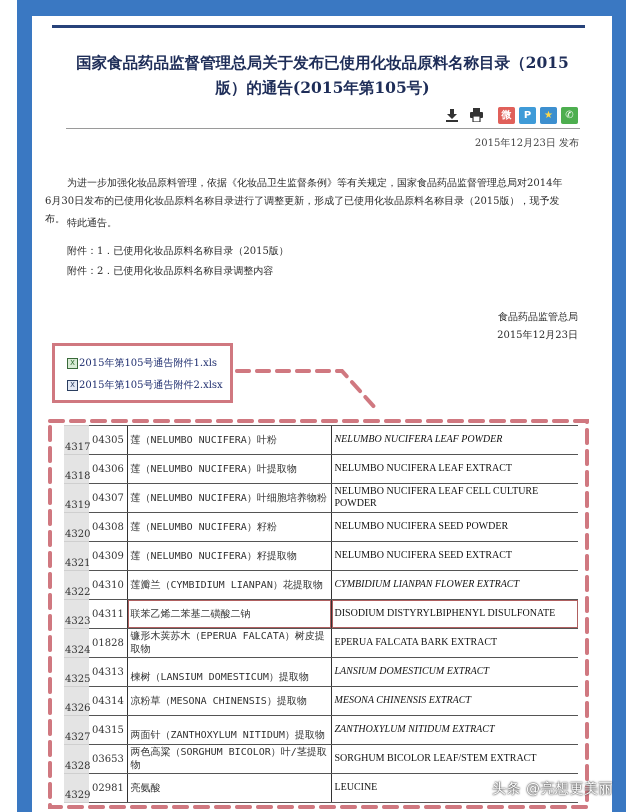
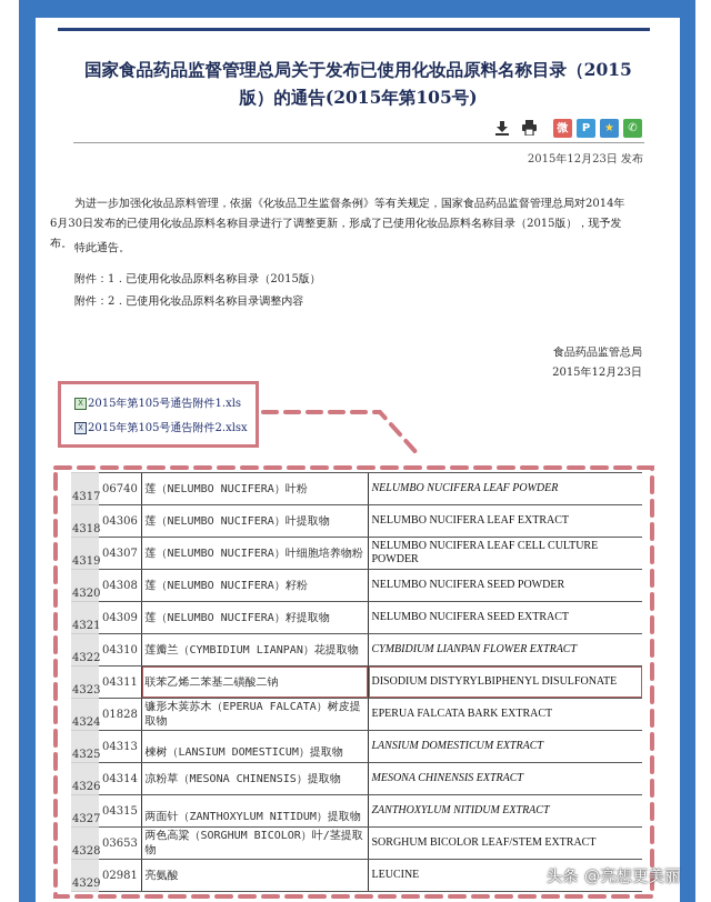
  国家食品药品监督管理总局关于发布已使用化妆品原料名称目录（2015
  版）的通告(2015年第105号)
  微
  P
  ★
  ✆
  2015年12月23日 发布
  为进一步加强化妆品原料管理，依据《化妆品卫生监督条例》等有关规定，国家食品药品监督管理总局对2014年6月30日发布的已使用化妆品原料名称目录进行了调整更新，形成了已使用化妆品原料名称目录（2015版），现予发布。
  特此通告。
  附件：1．已使用化妆品原料名称目录（2015版）
  附件：2．已使用化妆品原料名称目录调整内容
  食品药品监管总局
  2015年12月23日
  X
  2015年第105号通告附件1.xls
  X
  2015年第105号通告附件2.xlsx
- 4317	04305	莲（NELUMBO NUCIFERA）叶粉	NELUMBO NUCIFERA LEAF POWDER
+ 4317	06740	莲（NELUMBO NUCIFERA）叶粉	NELUMBO NUCIFERA LEAF POWDER
  4318	04306	莲（NELUMBO NUCIFERA）叶提取物	NELUMBO NUCIFERA LEAF EXTRACT
  4319	04307	莲（NELUMBO NUCIFERA）叶细胞培养物粉	NELUMBO NUCIFERA LEAF CELL CULTURE POWDER
  4320	04308	莲（NELUMBO NUCIFERA）籽粉	NELUMBO NUCIFERA SEED POWDER
  4321	04309	莲（NELUMBO NUCIFERA）籽提取物	NELUMBO NUCIFERA SEED EXTRACT
  4322	04310	莲瓣兰（CYMBIDIUM LIANPAN）花提取物	CYMBIDIUM LIANPAN FLOWER EXTRACT
  4323	04311	联苯乙烯二苯基二磺酸二钠	DISODIUM DISTYRYLBIPHENYL DISULFONATE
  4324	01828	镰形木荚苏木（EPERUA FALCATA）树皮提取物	EPERUA FALCATA BARK EXTRACT
  4325	04313	楝树（LANSIUM DOMESTICUM）提取物	LANSIUM DOMESTICUM EXTRACT
  4326	04314	凉粉草（MESONA CHINENSIS）提取物	MESONA CHINENSIS EXTRACT
  4327	04315	两面针（ZANTHOXYLUM NITIDUM）提取物	ZANTHOXYLUM NITIDUM EXTRACT
  4328	03653	两色高粱（SORGHUM BICOLOR）叶/茎提取物	SORGHUM BICOLOR LEAF/STEM EXTRACT
  4329	02981	亮氨酸	LEUCINE
  头条 @亮想更美丽
